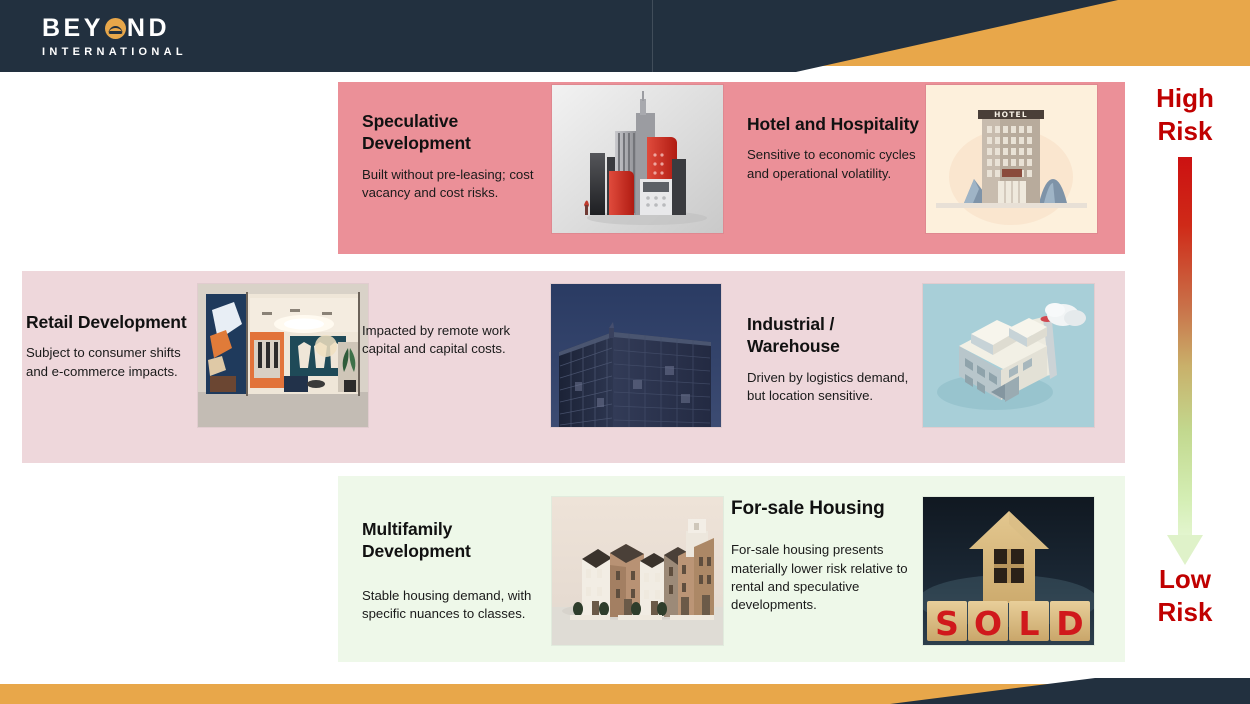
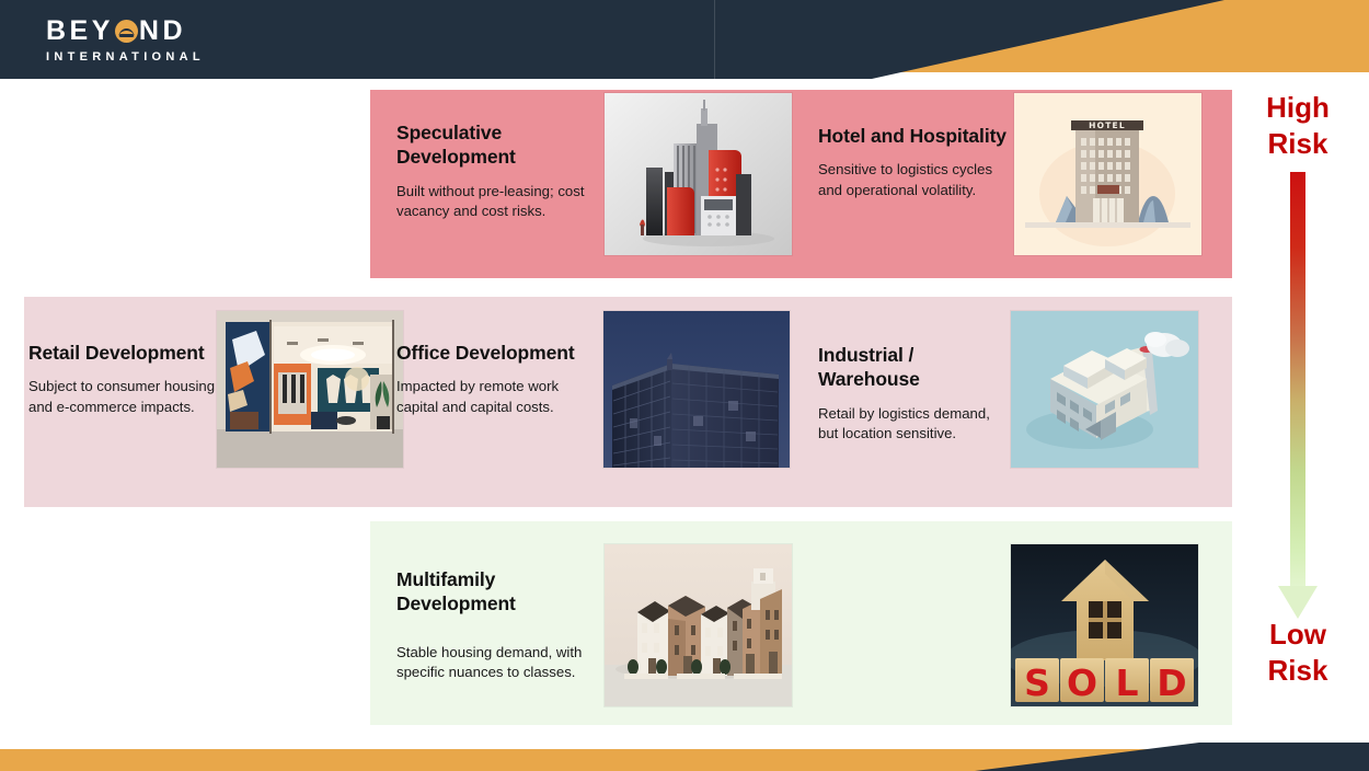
  BEY
  ND
  INTERNATIONAL
  Speculative Development
  Built without pre-leasing; cost vacancy and cost risks.
  Hotel and Hospitality
- Sensitive to economic cycles and operational volatility.
+ Sensitive to logistics cycles and operational volatility.
  HOTEL
  Retail Development
- Subject to consumer shifts and e-commerce impacts.
+ Subject to consumer housing and e-commerce impacts.
+ Office Development
  Impacted by remote work capital and capital costs.
  Industrial / Warehouse
- Driven by logistics demand, but location sensitive.
+ Retail by logistics demand, but location sensitive.
  Multifamily Development
  Stable housing demand, with specific nuances to classes.
- For-sale Housing
- For-sale housing presents materially lower risk relative to rental and speculative developments.
  S
  O
  L
  D
  High
  Risk
  Low
  Risk
